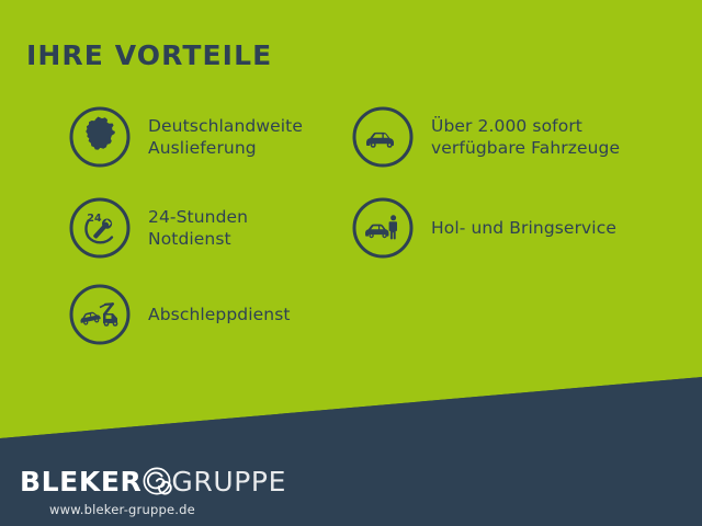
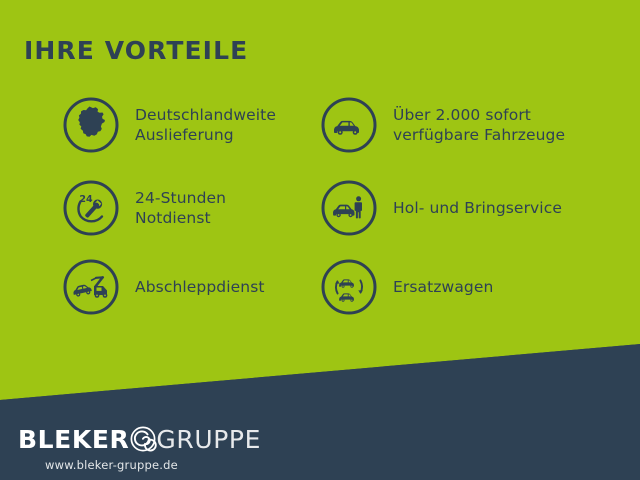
  IHRE VORTEILE
  Deutschlandweite
  Auslieferung
  24
  24-Stunden
  Notdienst
  Abschleppdienst
  Über 2.000 sofort
  verfügbare Fahrzeuge
  Hol- und Bringservice
+ Ersatzwagen
  BLEKER
  GRUPPE
  www.bleker-gruppe.de
